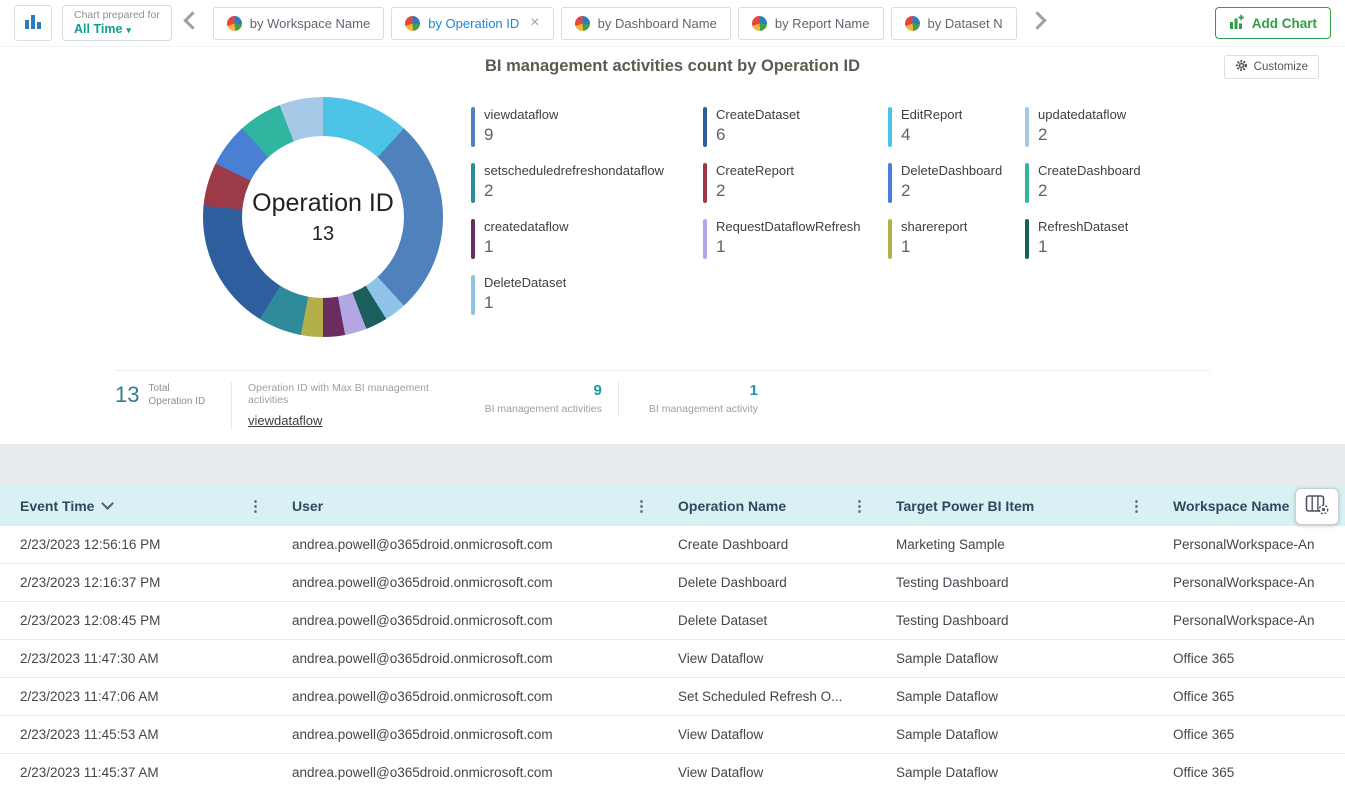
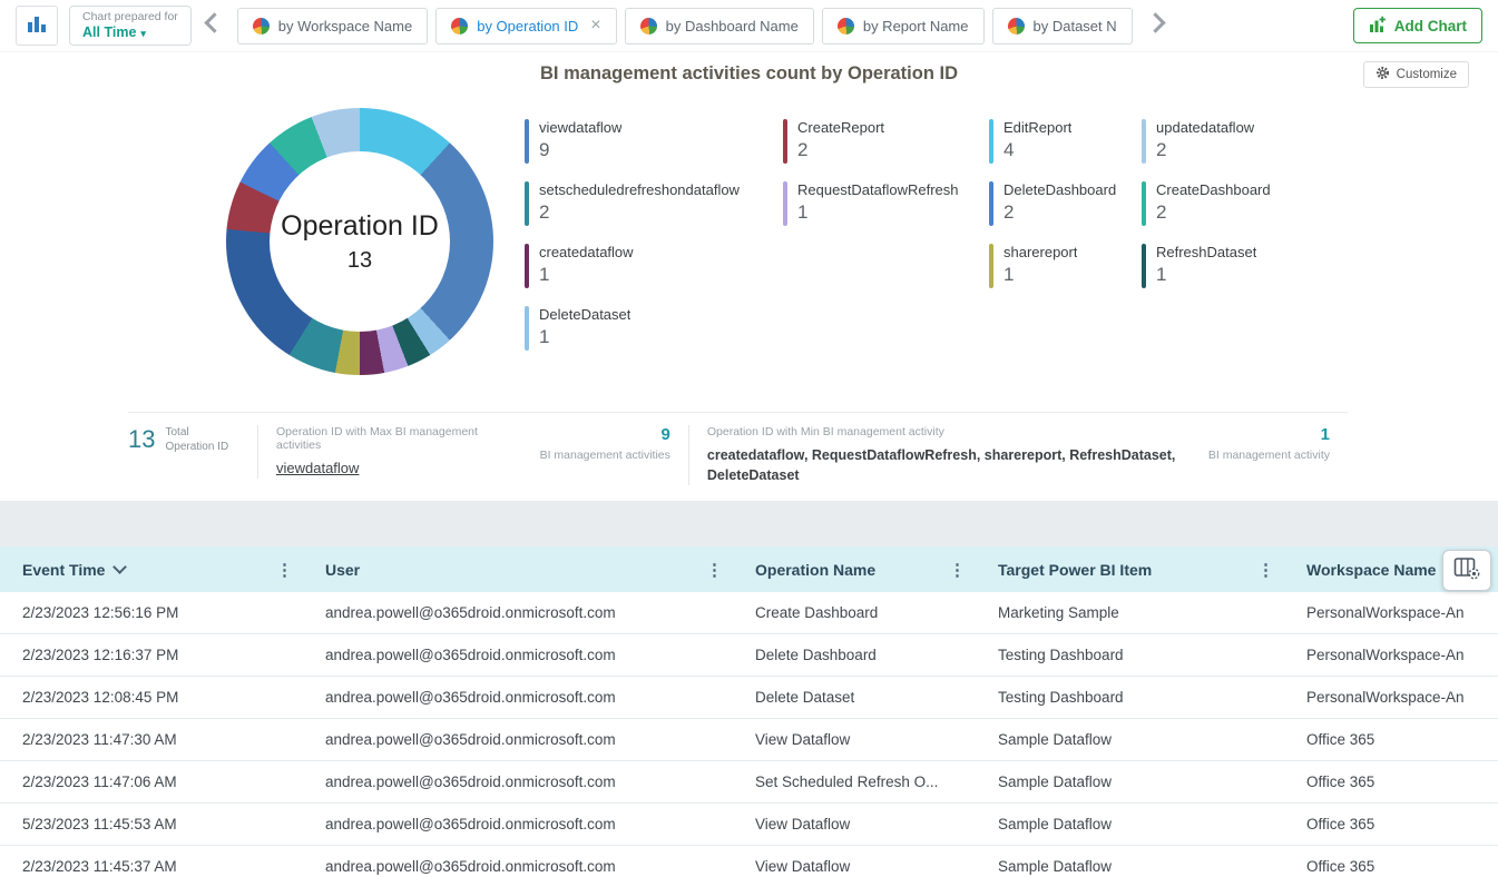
  Chart prepared for
  All Time ▾
  by Workspace Name
  by Operation ID
  ×
  by Dashboard Name
  by Report Name
  by Dataset N
  Add Chart
  BI management activities count by Operation ID
  Customize
  Operation ID
  13
  viewdataflow
  9
  setscheduledrefreshondataflow
  2
  createdataflow
  1
  DeleteDataset
  1
- CreateDataset
- 6
  CreateReport
  2
  RequestDataflowRefresh
  1
  EditReport
  4
  DeleteDashboard
  2
  sharereport
  1
  updatedataflow
  2
  CreateDashboard
  2
  RefreshDataset
  1
  13
  Total
  Operation ID
  Operation ID with Max BI management activities
  viewdataflow
  9
  BI management activities
+ Operation ID with Min BI management activity
+ createdataflow, RequestDataflowRefresh, sharereport, RefreshDataset, DeleteDataset
  1
  BI management activity
  Event Time
  ⋮
  User
  ⋮
  Operation Name
  ⋮
  Target Power BI Item
  ⋮
  Workspace Name
  2/23/2023 12:56:16 PM
  andrea.powell@o365droid.onmicrosoft.com
  Create Dashboard
  Marketing Sample
  PersonalWorkspace-An
  2/23/2023 12:16:37 PM
  andrea.powell@o365droid.onmicrosoft.com
  Delete Dashboard
  Testing Dashboard
  PersonalWorkspace-An
  2/23/2023 12:08:45 PM
  andrea.powell@o365droid.onmicrosoft.com
  Delete Dataset
  Testing Dashboard
  PersonalWorkspace-An
  2/23/2023 11:47:30 AM
  andrea.powell@o365droid.onmicrosoft.com
  View Dataflow
  Sample Dataflow
  Office 365
  2/23/2023 11:47:06 AM
  andrea.powell@o365droid.onmicrosoft.com
  Set Scheduled Refresh O...
  Sample Dataflow
  Office 365
- 2/23/2023 11:45:53 AM
+ 5/23/2023 11:45:53 AM
  andrea.powell@o365droid.onmicrosoft.com
  View Dataflow
  Sample Dataflow
  Office 365
  2/23/2023 11:45:37 AM
  andrea.powell@o365droid.onmicrosoft.com
  View Dataflow
  Sample Dataflow
  Office 365
